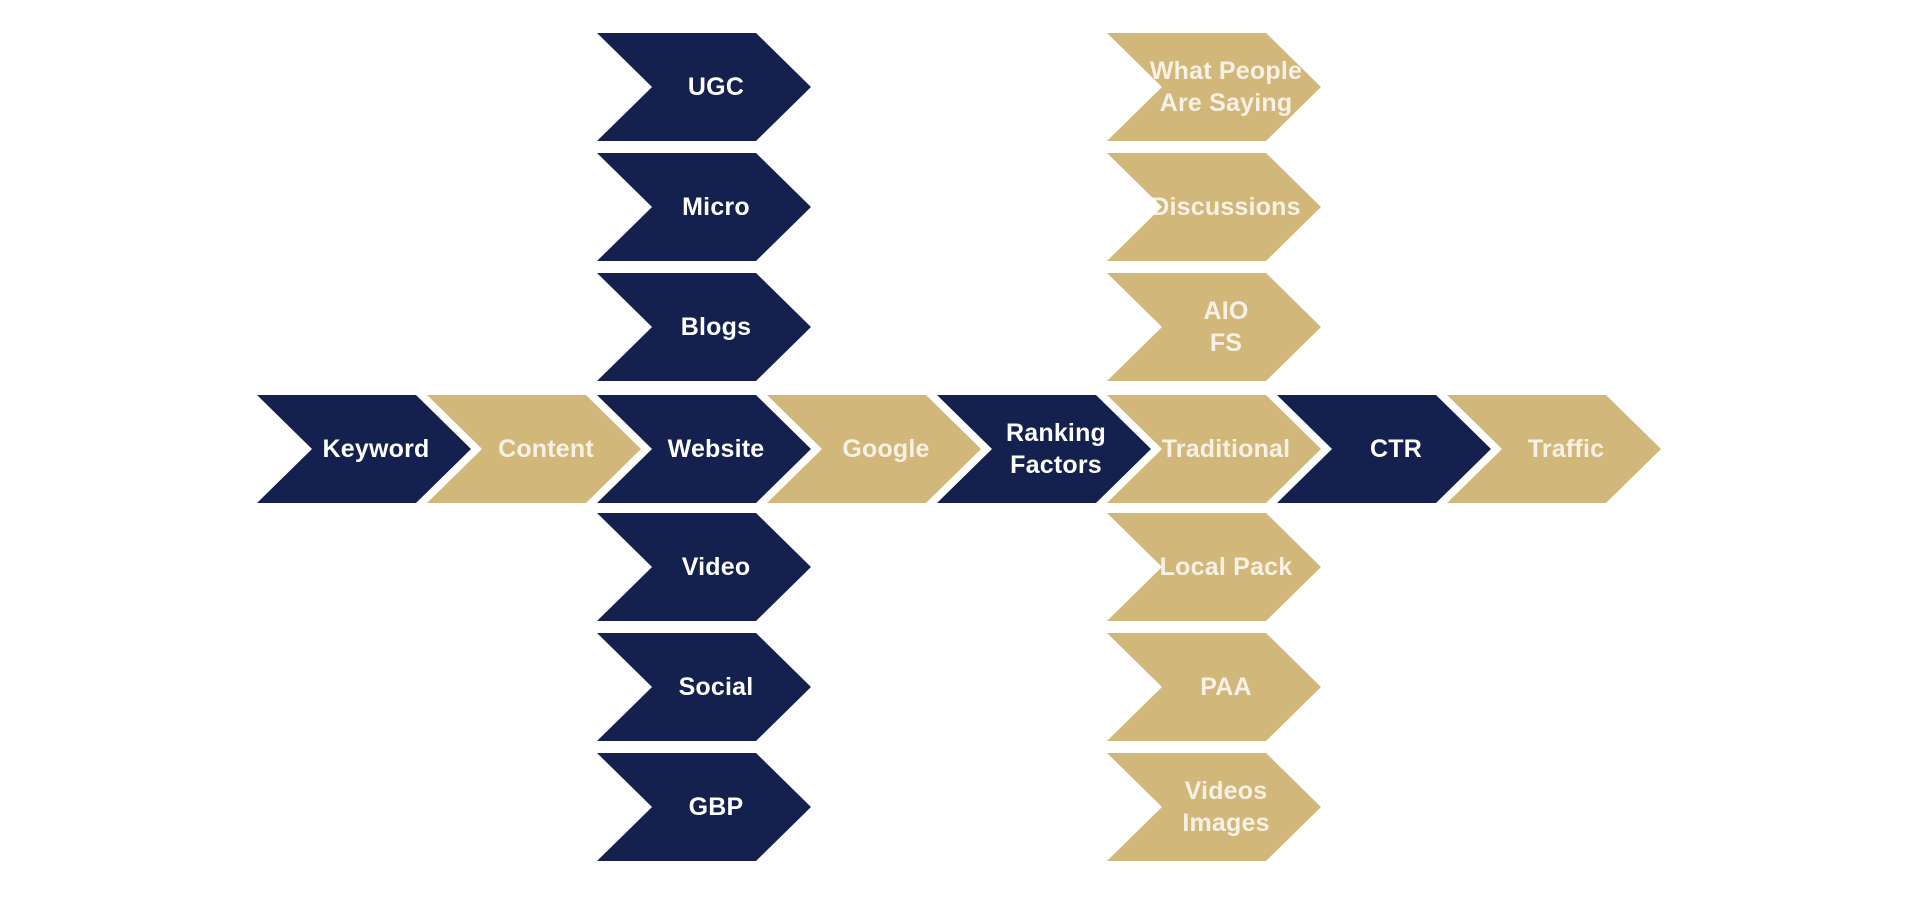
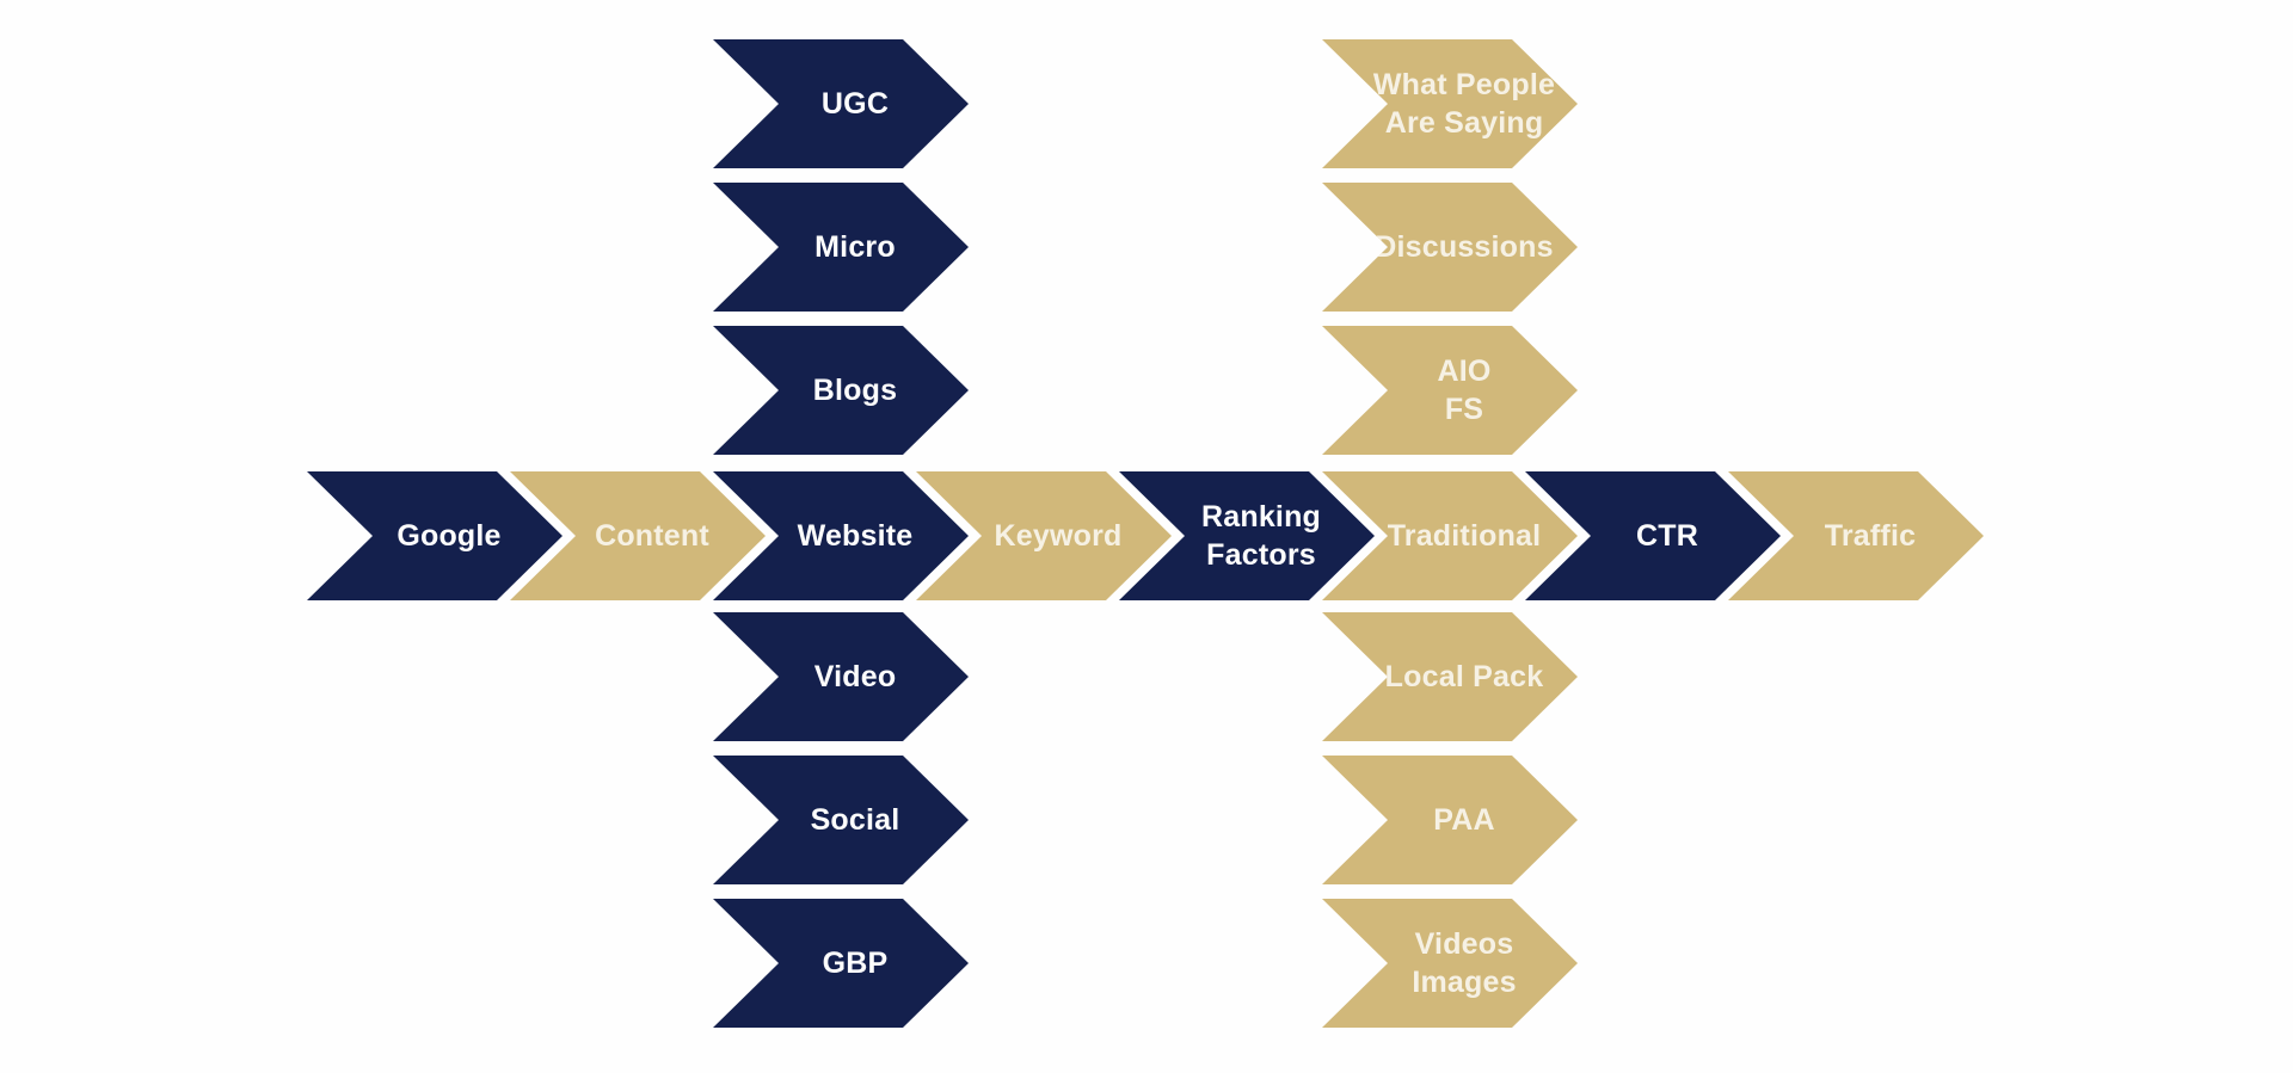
- Keyword
+ Google
  Content
  Website
- Google
+ Keyword
  Ranking
  Factors
  Traditional
  CTR
  Traffic
  UGC
  Micro
  Blogs
  Video
  Social
  GBP
  What People
  Are Saying
  iscussions
  AIO
  FS
  Local Pack
  PAA
  Videos
  Images
